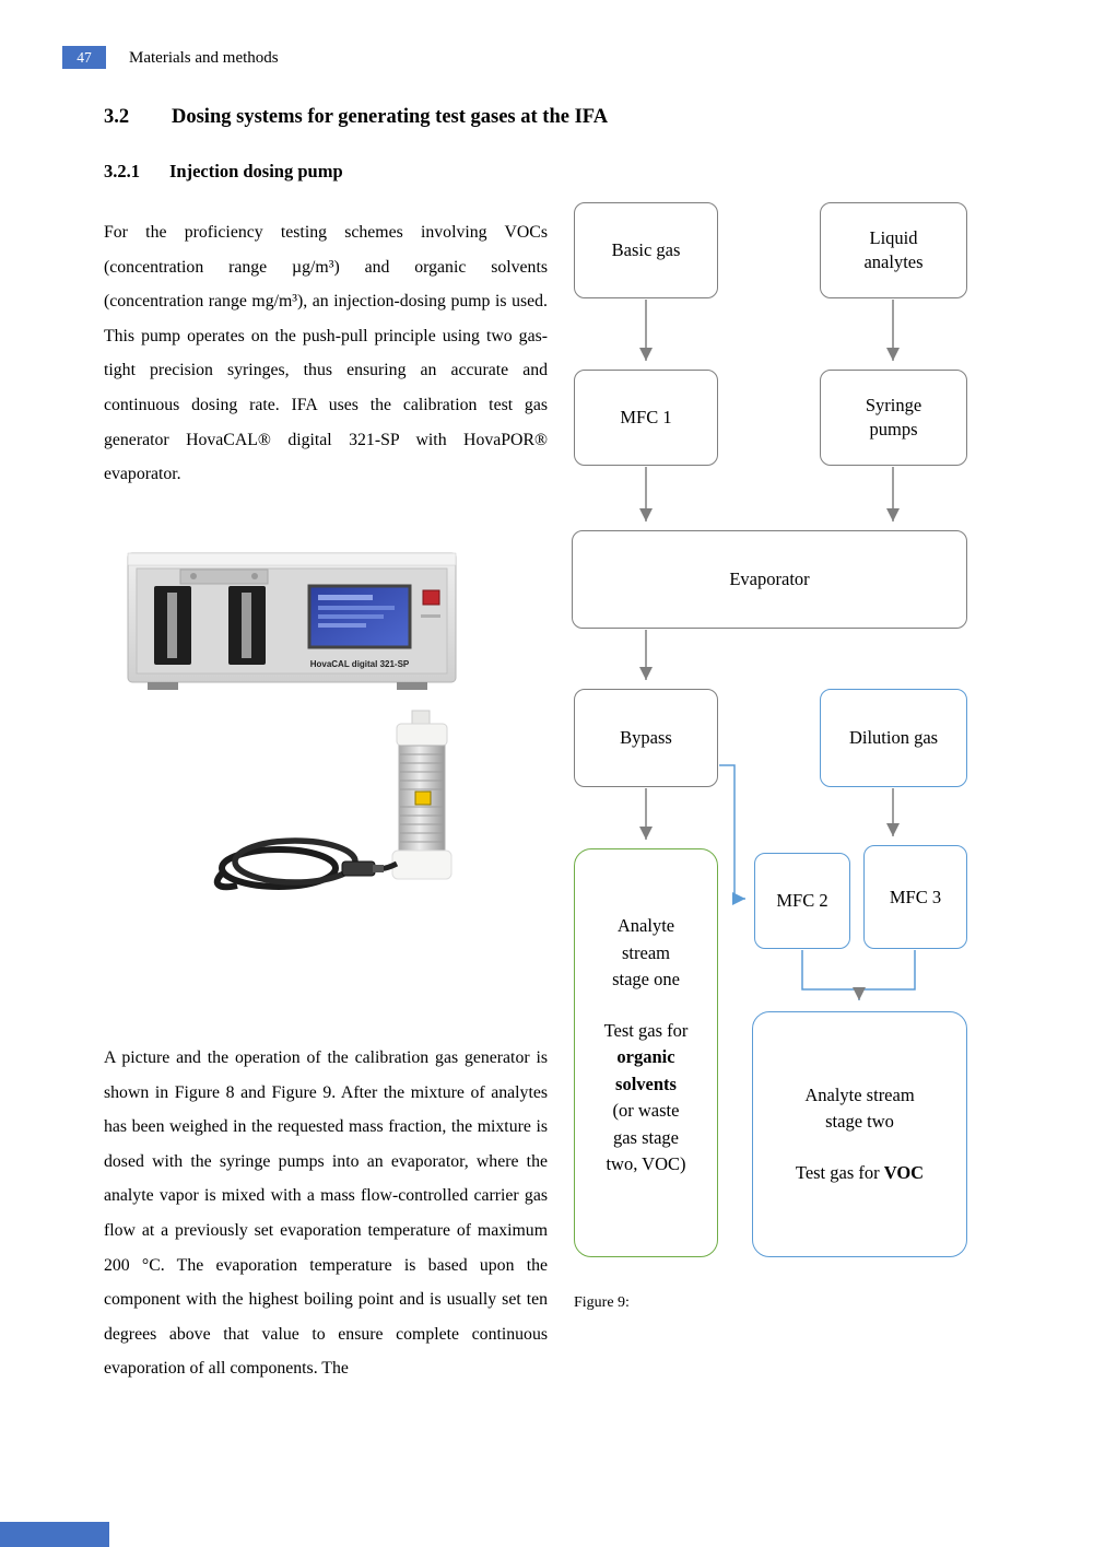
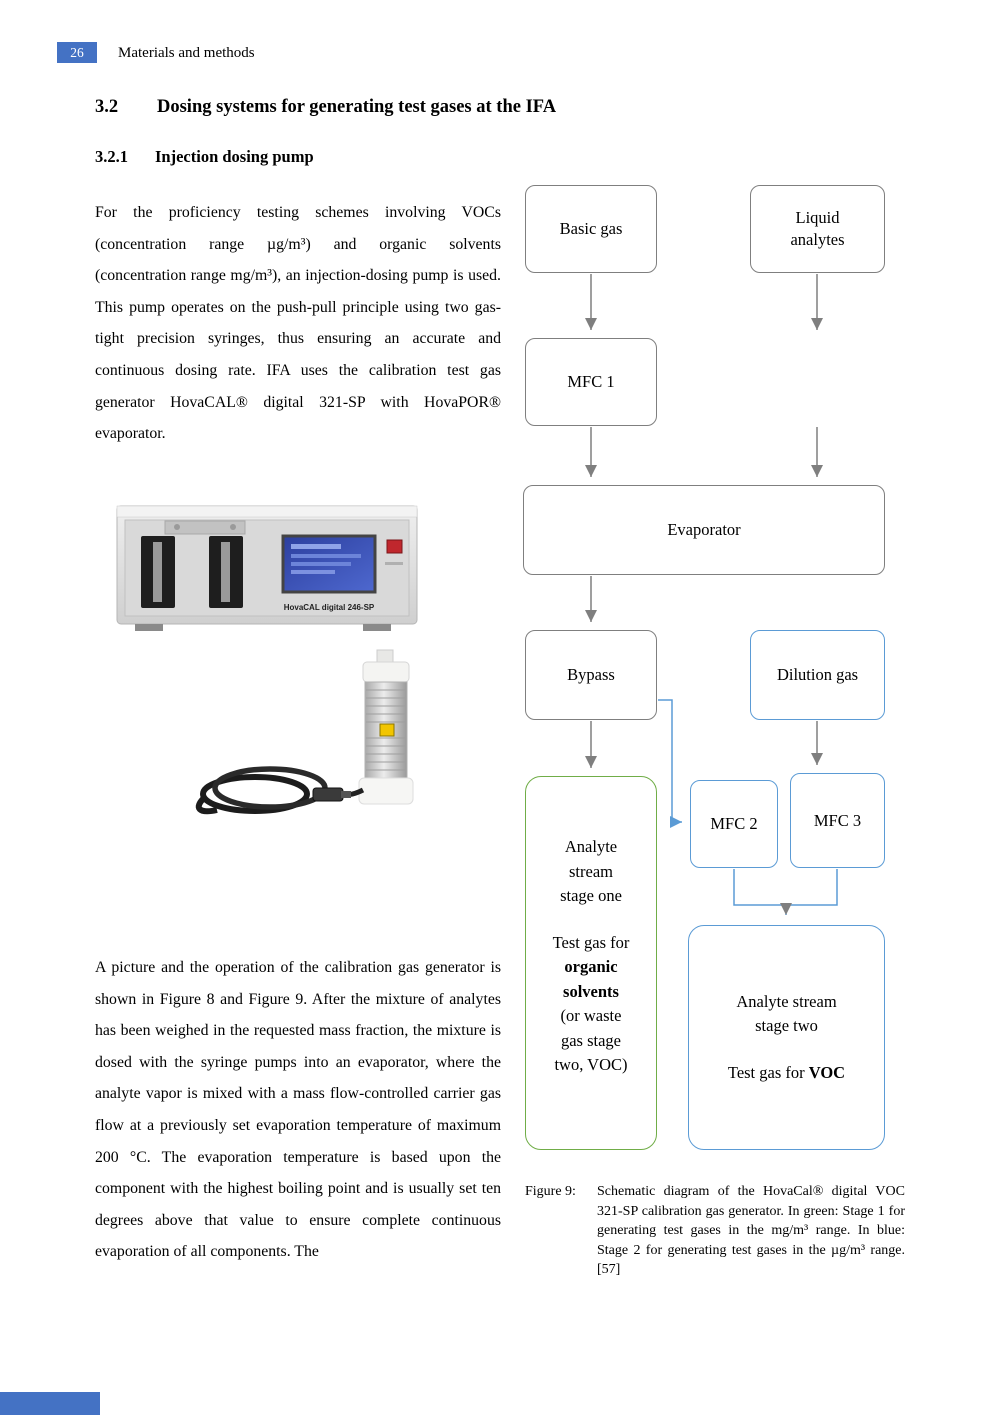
- 47
+ 26
  Materials and methods
  3.2 Dosing systems for generating test gases at the IFA
  3.2.1 Injection dosing pump
  For the proficiency testing schemes involving VOCs (concentration range µg/m³) and organic solvents (concentration range mg/m³), an injection-dosing pump is used. This pump operates on the push-pull principle using two gas-tight precision syringes, thus ensuring an accurate and continuous dosing rate. IFA uses the calibration test gas generator HovaCAL® digital 321-SP with HovaPOR® evaporator.
  A picture and the operation of the calibration gas generator is shown in Figure 8 and Figure 9. After the mixture of analytes has been weighed in the requested mass fraction, the mixture is dosed with the syringe pumps into an evaporator, where the analyte vapor is mixed with a mass flow-controlled carrier gas flow at a previously set evaporation temperature of maximum 200 °C. The evaporation temperature is based upon the component with the highest boiling point and is usually set ten degrees above that value to ensure complete continuous evaporation of all components. The
- HovaCAL digital 321-SP
+ HovaCAL digital 246-SP
  Basic gas
  Liquid analytes
  MFC 1
- Syringe pumps
  Evaporator
  Bypass
  Dilution gas
  MFC 2
  MFC 3
  Analyte
  stream
  stage one
  Test gas for
  organic
  solvents
  (or waste
  gas stage
  two, VOC)
  Analyte stream
  stage two
  Test gas for VOC
  Figure 9:
+ Schematic diagram of the HovaCal® digital VOC 321-SP calibration gas generator. In green: Stage 1 for generating test gases in the mg/m³ range. In blue: Stage 2 for generating test gases in the µg/m³ range. [57]
